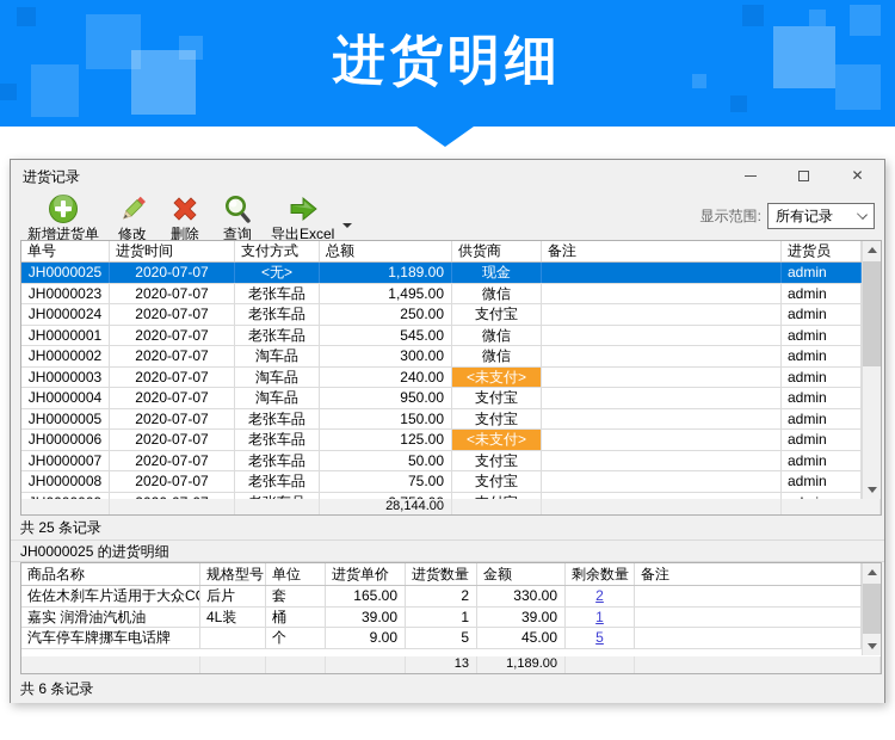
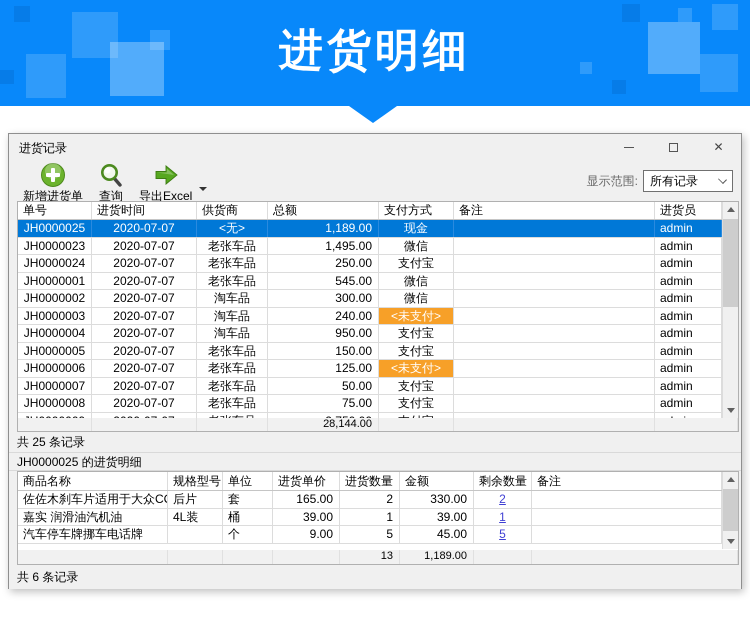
  进货明细
  进货记录
  ✕
  新增进货单
- 修改
- 删除
  查询
  导出Excel
  显示范围:
  所有记录
  单号
  进货时间
- 支付方式
+ 供货商
  总额
- 供货商
+ 支付方式
  备注
  进货员
  JH0000025
  2020-07-07
  <无>
  1,189.00
  现金
  admin
  JH0000023
  2020-07-07
  老张车品
  1,495.00
  微信
  admin
  JH0000024
  2020-07-07
  老张车品
  250.00
  支付宝
  admin
  JH0000001
  2020-07-07
  老张车品
  545.00
  微信
  admin
  JH0000002
  2020-07-07
  淘车品
  300.00
  微信
  admin
  JH0000003
  2020-07-07
  淘车品
  240.00
  <未支付>
  admin
  JH0000004
  2020-07-07
  淘车品
  950.00
  支付宝
  admin
  JH0000005
  2020-07-07
  老张车品
  150.00
  支付宝
  admin
  JH0000006
  2020-07-07
  老张车品
  125.00
  <未支付>
  admin
  JH0000007
  2020-07-07
  老张车品
  50.00
  支付宝
  admin
  JH0000008
  2020-07-07
  老张车品
  75.00
  支付宝
  admin
  28,144.00
  共 25 条记录
  JH0000025 的进货明细
  商品名称
  规格型号
  单位
  进货单价
  进货数量
  金额
  剩余数量
  备注
  佐佐木刹车片适用于大众C
  后片
  套
  165.00
  2
  330.00
  2
  嘉实 润滑油汽机油
  4L装
  桶
  39.00
  1
  39.00
  1
  汽车停车牌挪车电话牌
  个
  9.00
  5
  45.00
  5
  13
  1,189.00
  共 6 条记录
